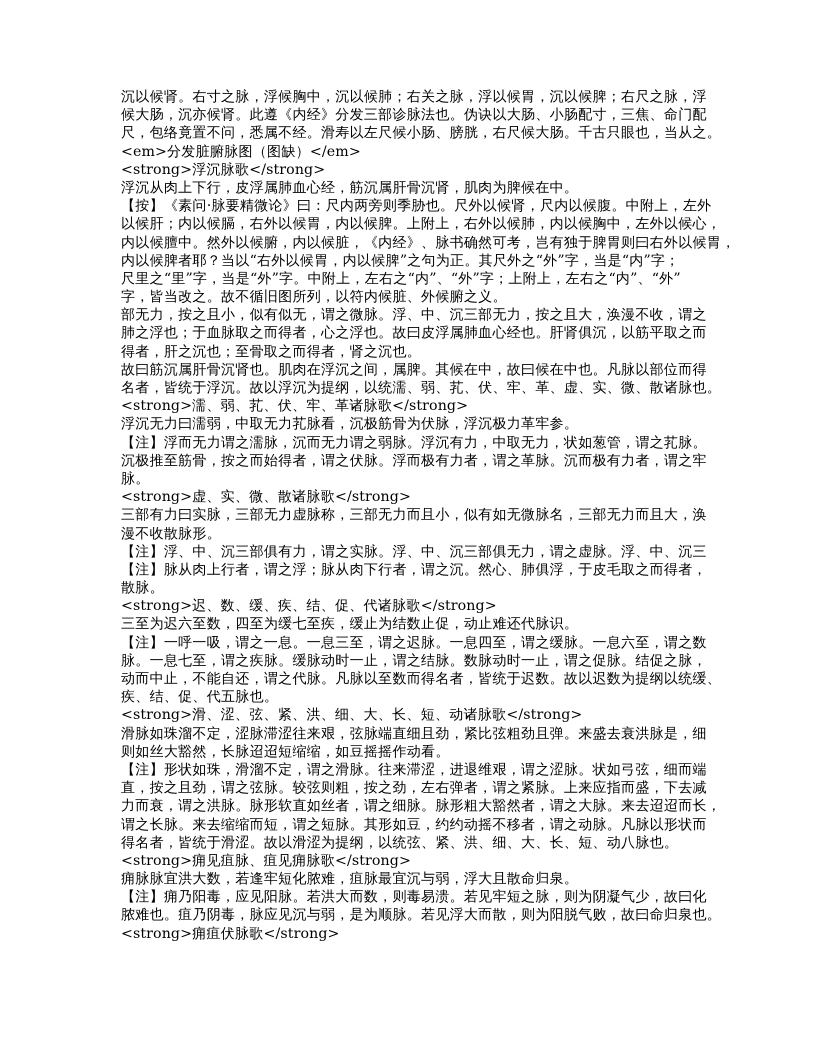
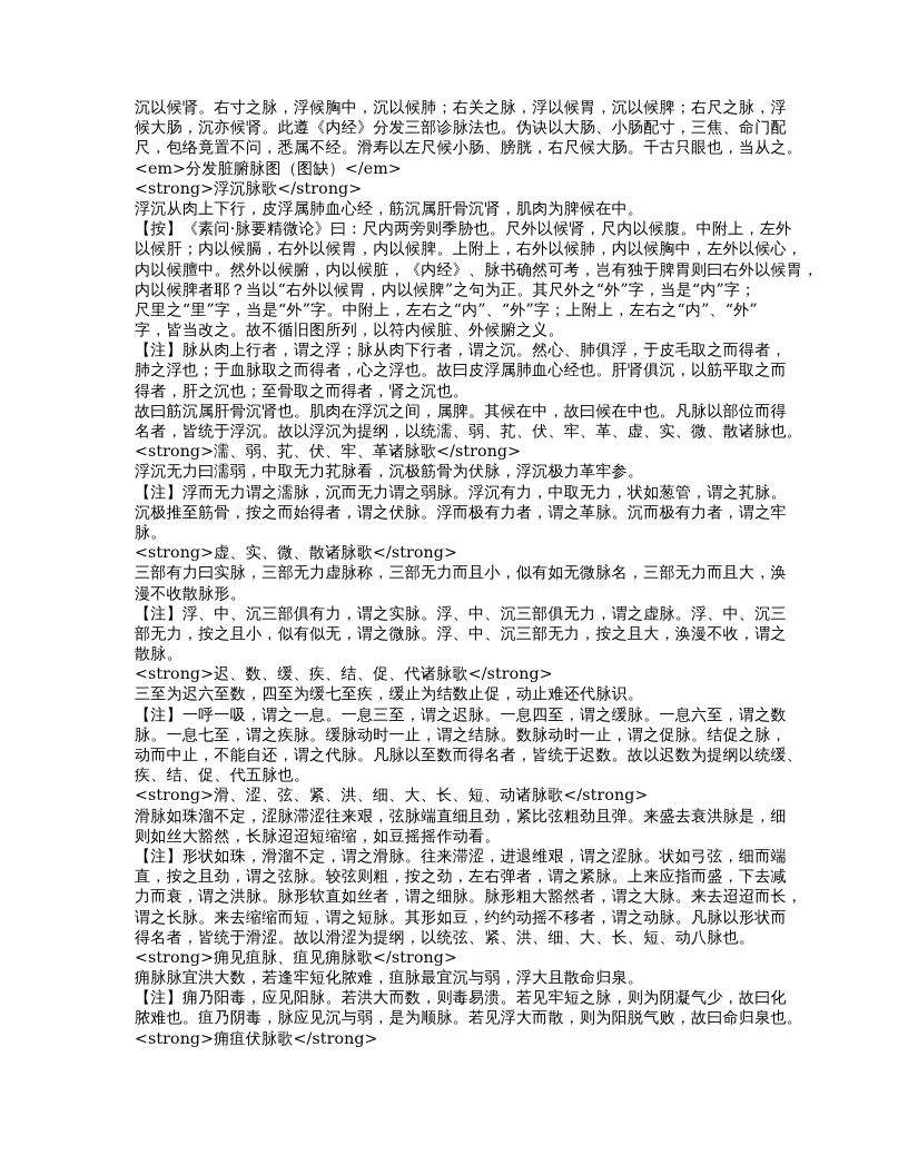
  沉以候肾。右寸之脉，浮候胸中，沉以候肺；右关之脉，浮以候胃，沉以候脾；右尺之脉，浮
  候大肠，沉亦候肾。此遵《内经》分发三部诊脉法也。伪诀以大肠、小肠配寸，三焦、命门配
  尺，包络竟置不问，悉属不经。滑寿以左尺候小肠、膀胱，右尺候大肠。千古只眼也，当从之。
  <em>分发脏腑脉图（图缺）</em>
  <strong>浮沉脉歌</strong>
  浮沉从肉上下行，皮浮属肺血心经，筋沉属肝骨沉肾，肌肉为脾候在中。
  【按】《素问·脉要精微论》曰：尺内两旁则季胁也。尺外以候肾，尺内以候腹。中附上，左外
  以候肝；内以候膈，右外以候胃，内以候脾。上附上，右外以候肺，内以候胸中，左外以候心，
  内以候膻中。然外以候腑，内以候脏，《内经》、脉书确然可考，岂有独于脾胃则曰右外以候胃，
  内以候脾者耶？当以“右外以候胃，内以候脾”之句为正。其尺外之“外”字，当是“内”字；
  尺里之“里”字，当是“外”字。中附上，左右之“内”、“外”字；上附上，左右之“内”、“外”
  字，皆当改之。故不循旧图所列，以符内候脏、外候腑之义。
- 部无力，按之且小，似有似无，谓之微脉。浮、中、沉三部无力，按之且大，涣漫不收，谓之
+ 【注】脉从肉上行者，谓之浮；脉从肉下行者，谓之沉。然心、肺俱浮，于皮毛取之而得者，
  肺之浮也；于血脉取之而得者，心之浮也。故曰皮浮属肺血心经也。肝肾俱沉，以筋平取之而
  得者，肝之沉也；至骨取之而得者，肾之沉也。
  故曰筋沉属肝骨沉肾也。肌肉在浮沉之间，属脾。其候在中，故曰候在中也。凡脉以部位而得
  名者，皆统于浮沉。故以浮沉为提纲，以统濡、弱、芤、伏、牢、革、虚、实、微、散诸脉也。
  <strong>濡、弱、芤、伏、牢、革诸脉歌</strong>
  浮沉无力曰濡弱，中取无力芤脉看，沉极筋骨为伏脉，浮沉极力革牢参。
  【注】浮而无力谓之濡脉，沉而无力谓之弱脉。浮沉有力，中取无力，状如葱管，谓之芤脉。
  沉极推至筋骨，按之而始得者，谓之伏脉。浮而极有力者，谓之革脉。沉而极有力者，谓之牢
  脉。
  <strong>虚、实、微、散诸脉歌</strong>
  三部有力曰实脉，三部无力虚脉称，三部无力而且小，似有如无微脉名，三部无力而且大，涣
  漫不收散脉形。
  【注】浮、中、沉三部俱有力，谓之实脉。浮、中、沉三部俱无力，谓之虚脉。浮、中、沉三
- 【注】脉从肉上行者，谓之浮；脉从肉下行者，谓之沉。然心、肺俱浮，于皮毛取之而得者，
+ 部无力，按之且小，似有似无，谓之微脉。浮、中、沉三部无力，按之且大，涣漫不收，谓之
  散脉。
  <strong>迟、数、缓、疾、结、促、代诸脉歌</strong>
  三至为迟六至数，四至为缓七至疾，缓止为结数止促，动止难还代脉识。
  【注】一呼一吸，谓之一息。一息三至，谓之迟脉。一息四至，谓之缓脉。一息六至，谓之数
  脉。一息七至，谓之疾脉。缓脉动时一止，谓之结脉。数脉动时一止，谓之促脉。结促之脉，
  动而中止，不能自还，谓之代脉。凡脉以至数而得名者，皆统于迟数。故以迟数为提纲以统缓、
  疾、结、促、代五脉也。
  <strong>滑、涩、弦、紧、洪、细、大、长、短、动诸脉歌</strong>
  滑脉如珠溜不定，涩脉滞涩往来艰，弦脉端直细且劲，紧比弦粗劲且弹。来盛去衰洪脉是，细
  则如丝大豁然，长脉迢迢短缩缩，如豆摇摇作动看。
  【注】形状如珠，滑溜不定，谓之滑脉。往来滞涩，进退维艰，谓之涩脉。状如弓弦，细而端
  直，按之且劲，谓之弦脉。较弦则粗，按之劲，左右弹者，谓之紧脉。上来应指而盛，下去减
  力而衰，谓之洪脉。脉形软直如丝者，谓之细脉。脉形粗大豁然者，谓之大脉。来去迢迢而长，
  谓之长脉。来去缩缩而短，谓之短脉。其形如豆，约约动摇不移者，谓之动脉。凡脉以形状而
  得名者，皆统于滑涩。故以滑涩为提纲，以统弦、紧、洪、细、大、长、短、动八脉也。
  <strong>痈见疽脉、疽见痈脉歌</strong>
  痈脉脉宜洪大数，若逢牢短化脓难，疽脉最宜沉与弱，浮大且散命归泉。
  【注】痈乃阳毒，应见阳脉。若洪大而数，则毒易溃。若见牢短之脉，则为阴凝气少，故曰化
  脓难也。疽乃阴毒，脉应见沉与弱，是为顺脉。若见浮大而散，则为阳脱气败，故曰命归泉也。
  <strong>痈疽伏脉歌</strong>
